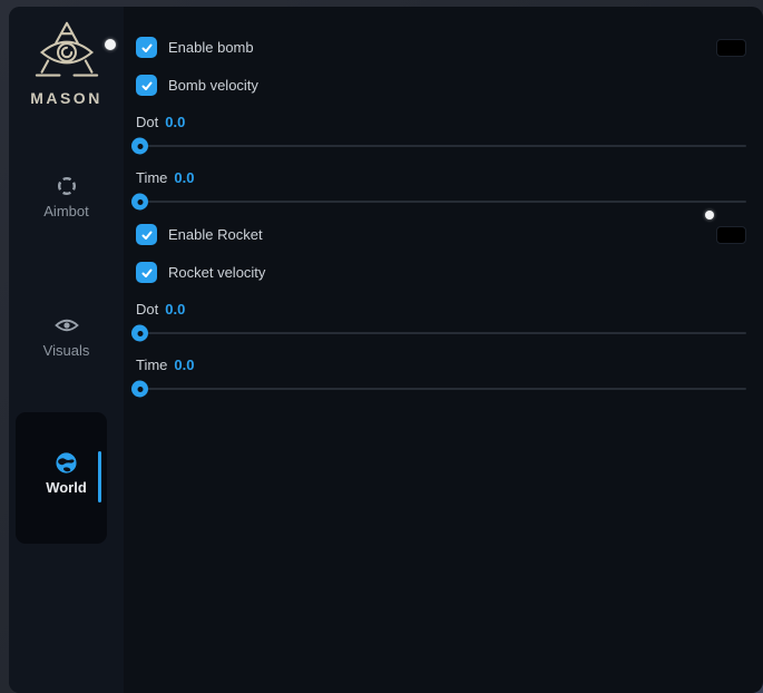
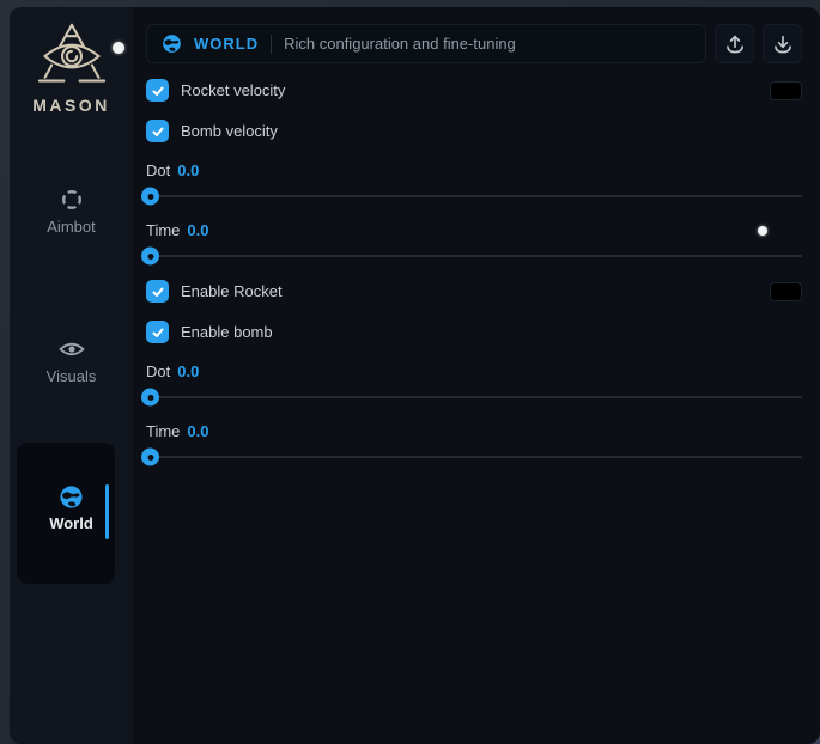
  MASON
  Aimbot
  Visuals
  World
+ WORLD
+ Rich configuration and fine-tuning
- Enable bomb
+ Rocket velocity
  Bomb velocity
  Dot
  0.0
  Time
  0.0
  Enable Rocket
- Rocket velocity
+ Enable bomb
  Dot
  0.0
  Time
  0.0
